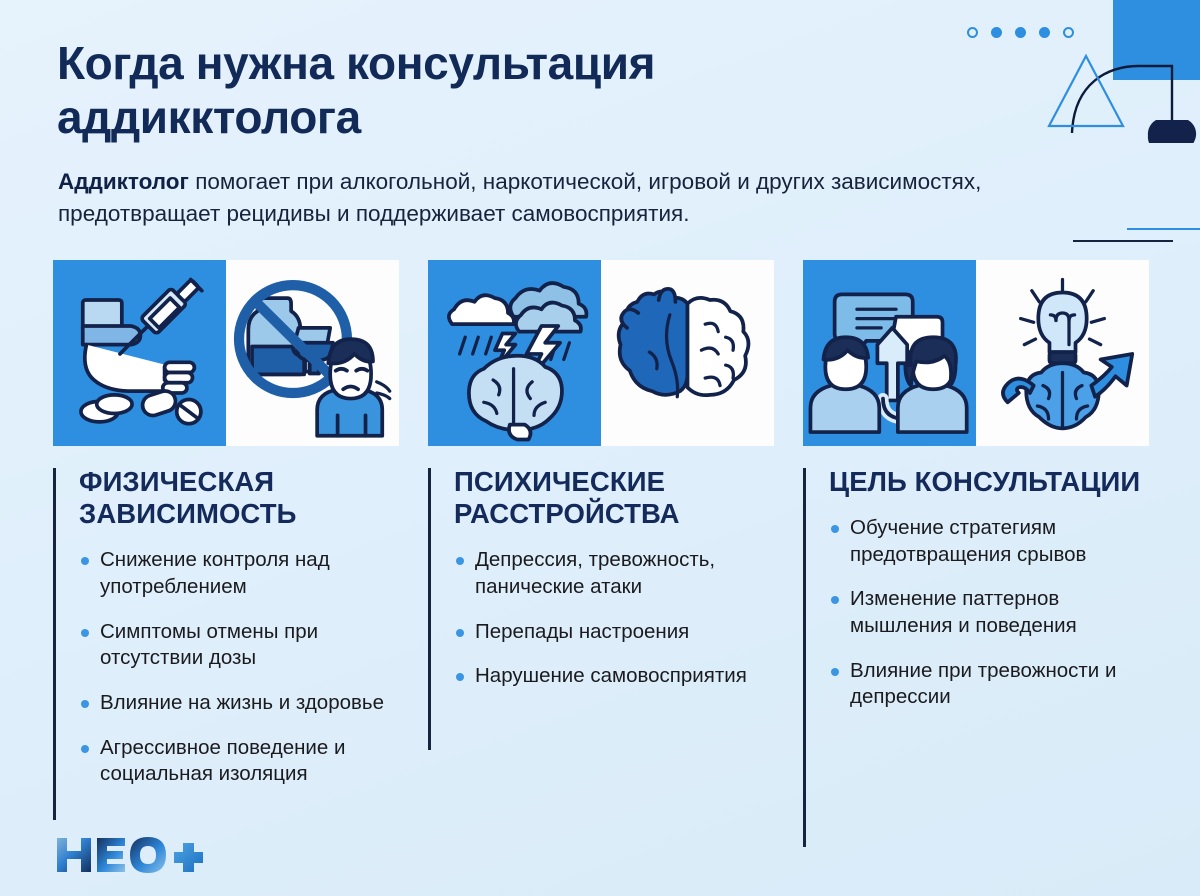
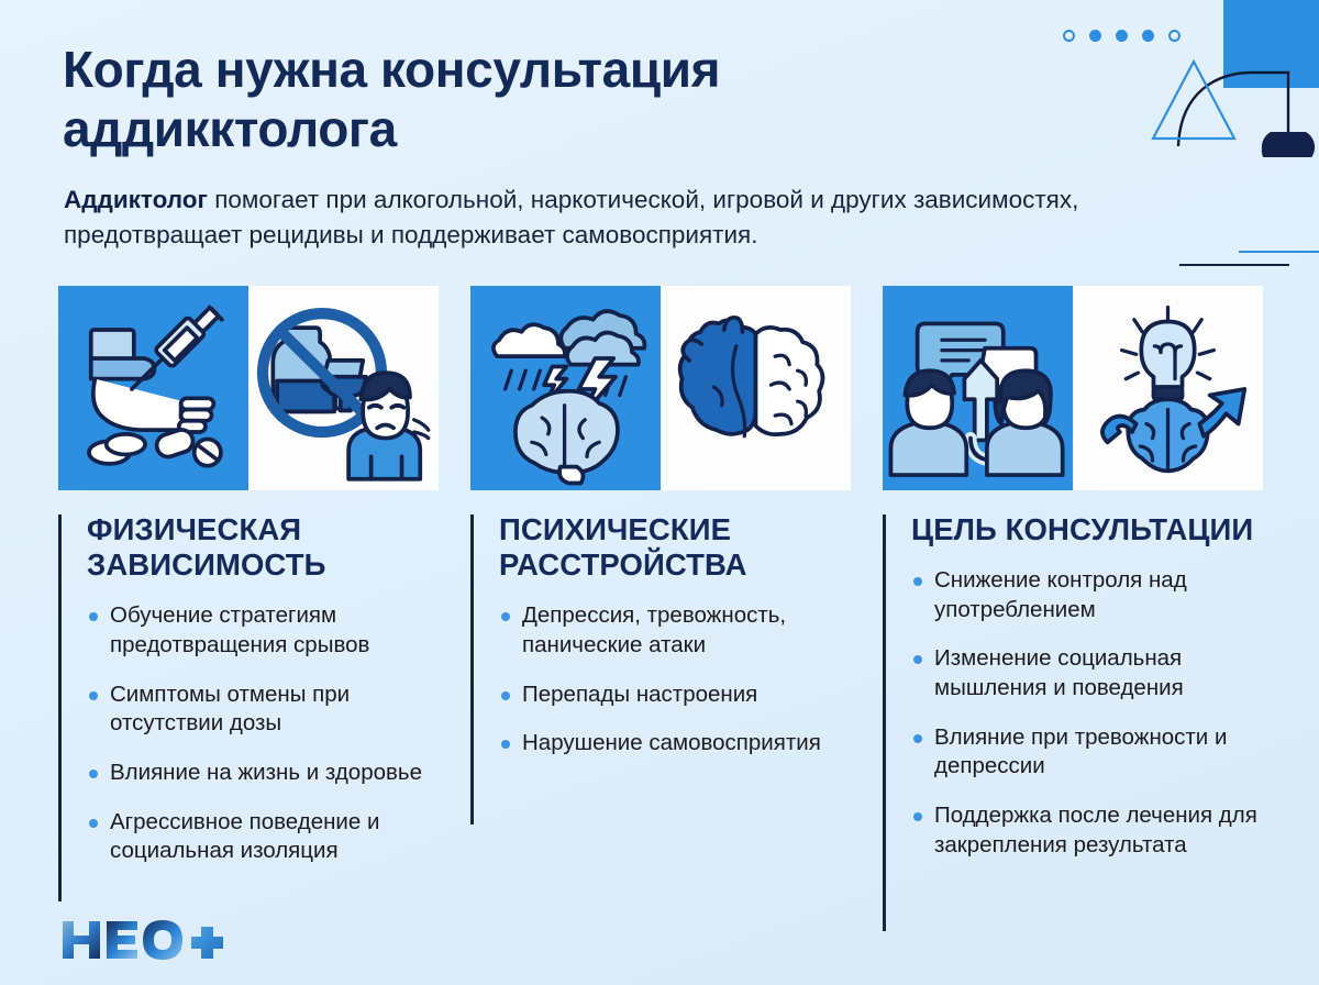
  Когда нужна консультация аддикктолога
  Аддиктолог помогает при алкогольной, наркотической, игровой и других зависимостях, предотвращает рецидивы и поддерживает самовосприятия.
  ФИЗИЧЕСКАЯ ЗАВИСИМОСТЬ
- Снижение контроля над употреблением
+ Обучение стратегиям предотвращения срывов
  Симптомы отмены при отсутствии дозы
  Влияние на жизнь и здоровье
  Агрессивное поведение и социальная изоляция
  ПСИХИЧЕСКИЕ РАССТРОЙСТВА
  Депрессия, тревожность, панические атаки
  Перепады настроения
  Нарушение самовосприятия
  ЦЕЛЬ КОНСУЛЬТАЦИИ
- Обучение стратегиям предотвращения срывов
+ Снижение контроля над употреблением
- Изменение паттернов мышления и поведения
+ Изменение социальная мышления и поведения
  Влияние при тревожности и депрессии
+ Поддержка после лечения для закрепления результата
